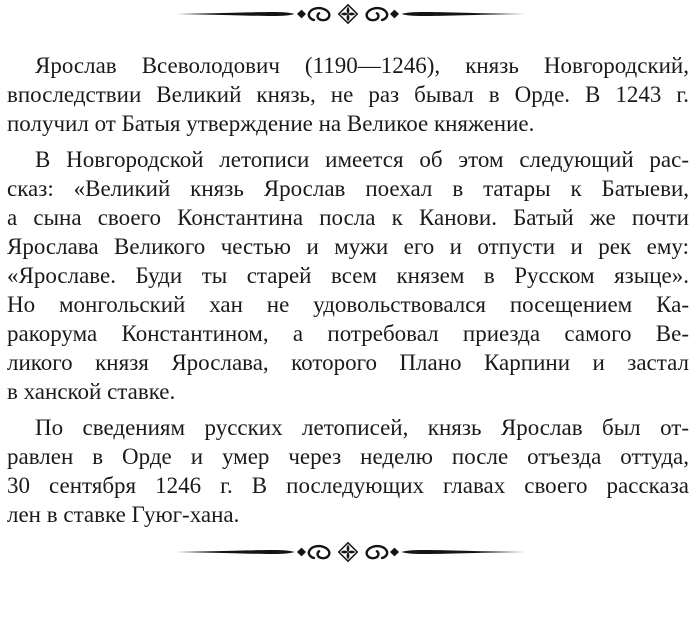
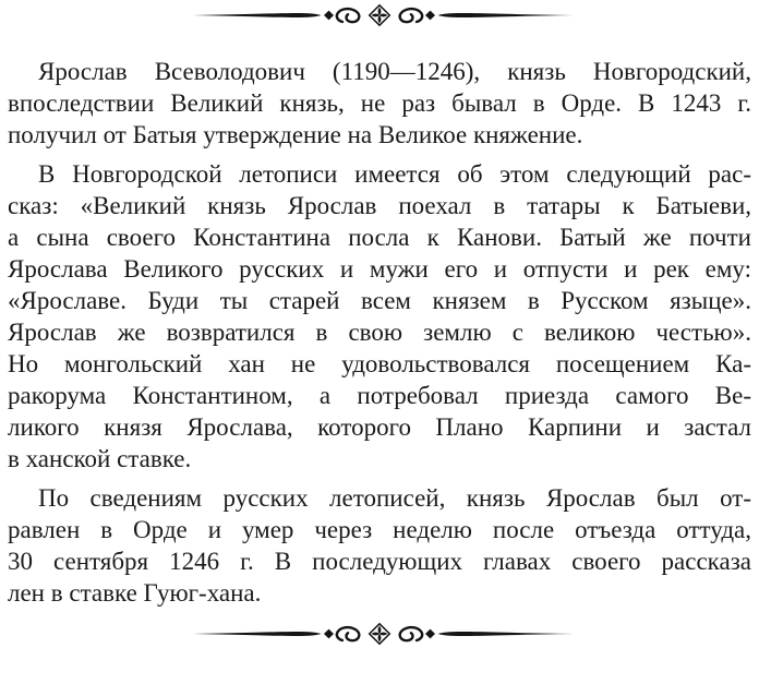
  Ярослав Всеволодович (1190—1246), князь Новгородский,
  впоследствии Великий князь, не раз бывал в Орде. В 1243 г.
  получил от Батыя утверждение на Великое княжение.
  В Новгородской летописи имеется об этом следующий рас-
  сказ: «Великий князь Ярослав поехал в татары к Батыеви,
  а сына своего Константина посла к Канови. Батый же почти
- Ярослава Великого честью и мужи его и отпусти и рек ему:
+ Ярослава Великого русских и мужи его и отпусти и рек ему:
  «Ярославе. Буди ты старей всем князем в Русском языце».
+ Ярослав же возвратился в свою землю с великою честью».
  Но монгольский хан не удовольствовался посещением Ка-
  ракорума Константином, а потребовал приезда самого Ве-
  ликого князя Ярослава, которого Плано Карпини и застал
  в ханской ставке.
  По сведениям русских летописей, князь Ярослав был от-
  равлен в Орде и умер через неделю после отъезда оттуда,
  30 сентября 1246 г. В последующих главах своего рассказа
  лен в ставке Гуюг-хана.
